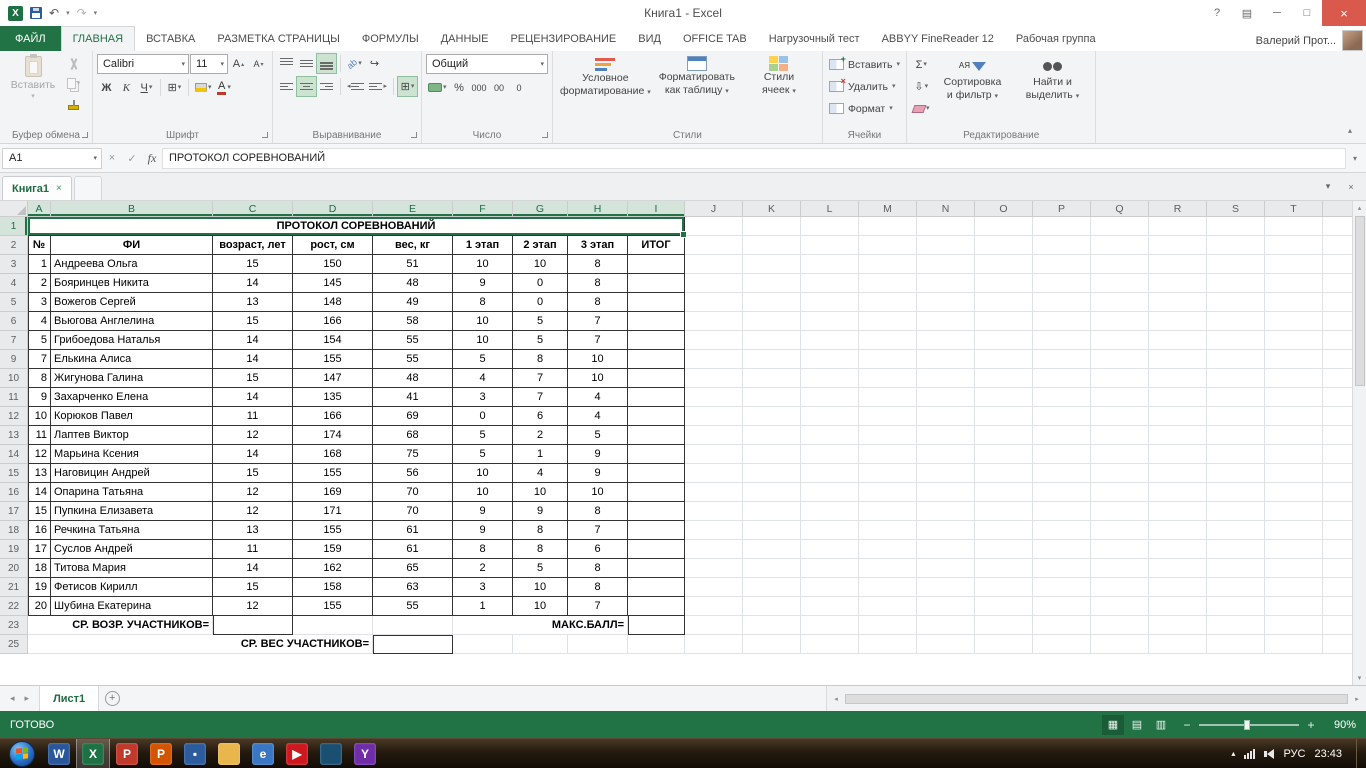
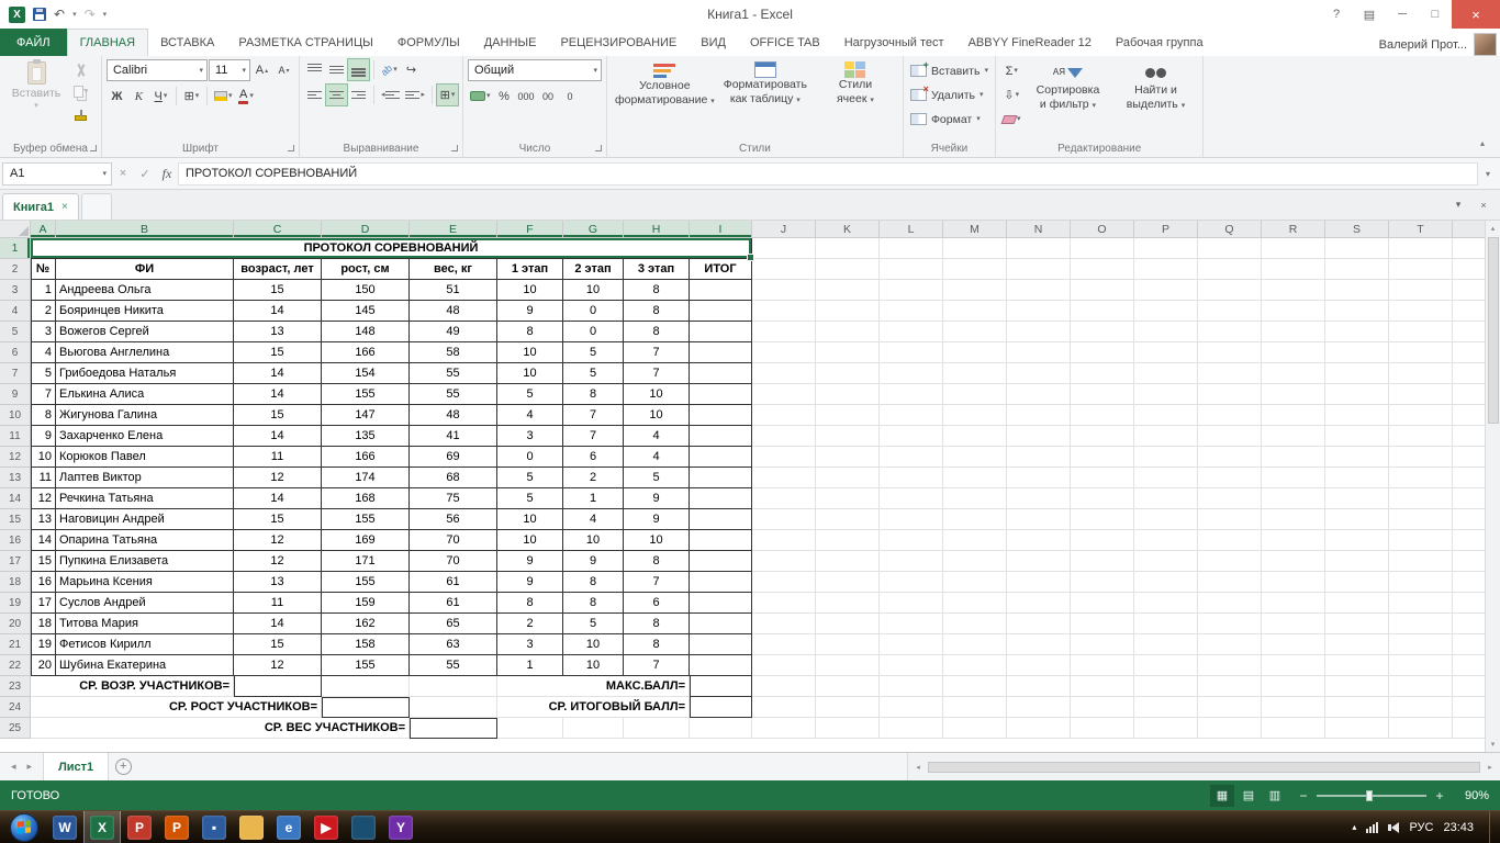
  X
  ↶
  ↷
  Книга1 - Excel
  ?
  ▤
  ─
  □
  ×
  ФАЙЛ
  ГЛАВНАЯ
  ВСТАВКА
  РАЗМЕТКА СТРАНИЦЫ
  ФОРМУЛЫ
  ДАННЫЕ
  РЕЦЕНЗИРОВАНИЕ
  ВИД
  OFFICE TAB
  Нагрузочный тест
  ABBYY FineReader 12
  Рабочая группа
  Валерий Прот...
  Вставить
  Буфер обмена
  Calibri
  11
  А
  А
  Ж
  К
  Ч
  ⊞
  А
  Шрифт
  ↪
  ⊞
  Выравнивание
  Общий
  %
  000
  00
  0
  Число
  Условное
  форматирование
  Форматировать
  как таблицу
  Стили
  ячеек
  Стили
  Вставить
  Удалить
  Формат
  Ячейки
  Σ
  ⇩
  АЯ
  Сортировка
  и фильтр
  Найти и
  выделить
  Редактирование
  ▴
  A1
  ×
  ✓
  fx
  ПРОТОКОЛ СОРЕВНОВАНИЙ
  ▾
  Книга1
  ×
  ▾
  ×
  	A	B	C	D	E	F	G	H	I	J	K	L	M	N	O	P	Q	R	S	T
  1	ПРОТОКОЛ СОРЕВНОВАНИЙ
  2	№	ФИ	возраст, лет	рост, см	вес, кг	1 этап	2 этап	3 этап	ИТОГ
  3	1	Андреева Ольга	15	150	51	10	10	8
  4	2	Бояринцев Никита	14	145	48	9	0	8
  5	3	Вожегов Сергей	13	148	49	8	0	8
  6	4	Вьюгова Англелина	15	166	58	10	5	7
  7	5	Грибоедова Наталья	14	154	55	10	5	7
  9	7	Елькина Алиса	14	155	55	5	8	10
  10	8	Жигунова Галина	15	147	48	4	7	10
  11	9	Захарченко Елена	14	135	41	3	7	4
  12	10	Корюков Павел	11	166	69	0	6	4
  13	11	Лаптев Виктор	12	174	68	5	2	5
- 14	12	Марьина Ксения	14	168	75	5	1	9
+ 14	12	Речкина Татьяна	14	168	75	5	1	9
  15	13	Наговицин Андрей	15	155	56	10	4	9
  16	14	Опарина Татьяна	12	169	70	10	10	10
  17	15	Пупкина Елизавета	12	171	70	9	9	8
- 18	16	Речкина Татьяна	13	155	61	9	8	7
+ 18	16	Марьина Ксения	13	155	61	9	8	7
  19	17	Суслов Андрей	11	159	61	8	8	6
  20	18	Титова Мария	14	162	65	2	5	8
  21	19	Фетисов Кирилл	15	158	63	3	10	8
  22	20	Шубина Екатерина	12	155	55	1	10	7
  23	СР. ВОЗР. УЧАСТНИКОВ=				МАКС.БАЛЛ=
+ 24	СР. РОСТ УЧАСТНИКОВ=			СР. ИТОГОВЫЙ БАЛЛ=
  25	СР. ВЕС УЧАСТНИКОВ=
  ◂
  ▸
  Лист1
  +
  ГОТОВО
  ▦
  ▤
  ▥
  −
  +
  90%
  W
  X
  Р
  Р
  ▪
  e
  ▶
  Y
  ▴
  РУС
  23:43
